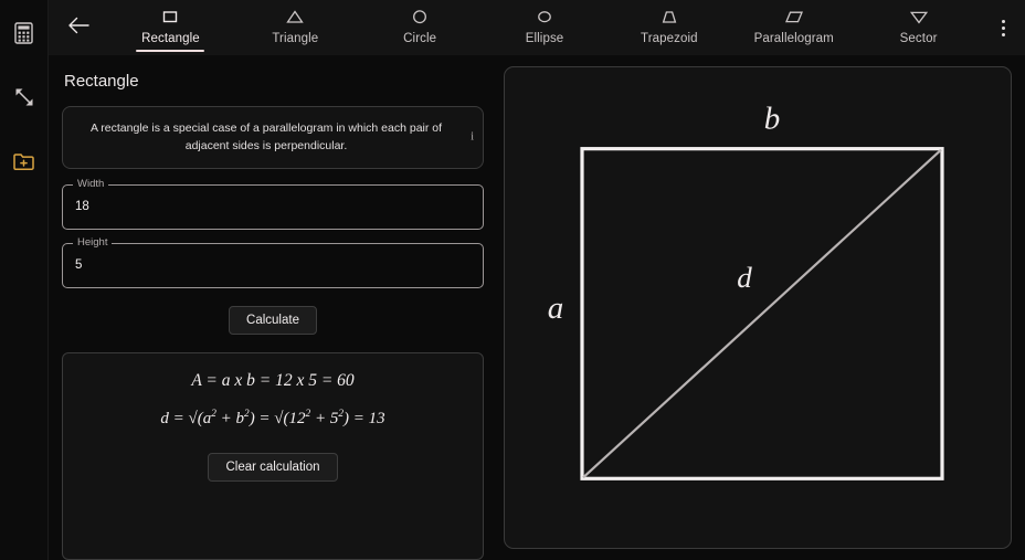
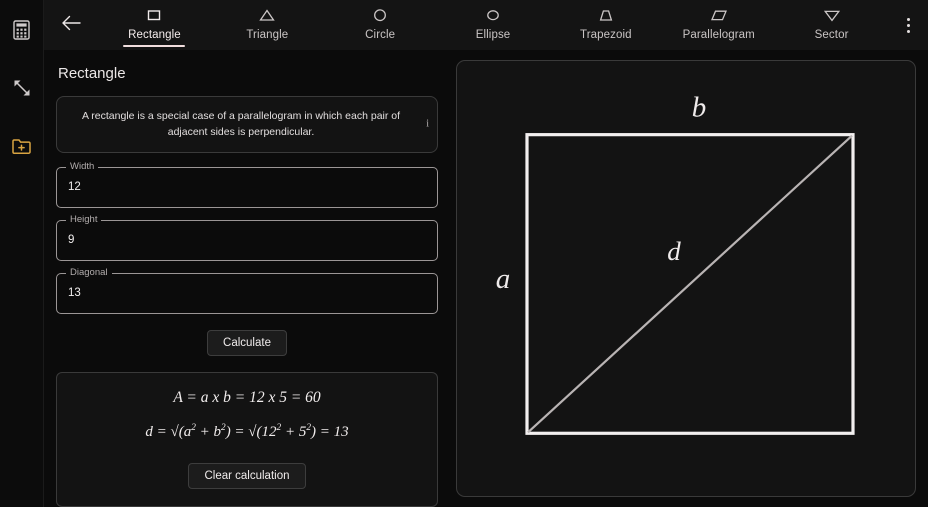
  Rectangle
  Triangle
  Circle
  Ellipse
  Trapezoid
  Parallelogram
  Sector
  Rectangle
  A rectangle is a special case of a parallelogram in which each pair of adjacent sides is perpendicular.
  i
  Width
- 18
+ 12
  Height
- 5
+ 9
+ Diagonal
+ 13
  Calculate
  A = a x b = 12 x 5 = 60
  d = √(a2 + b2) = √(122 + 52) = 13
  Clear calculation
  b
  a
  d
